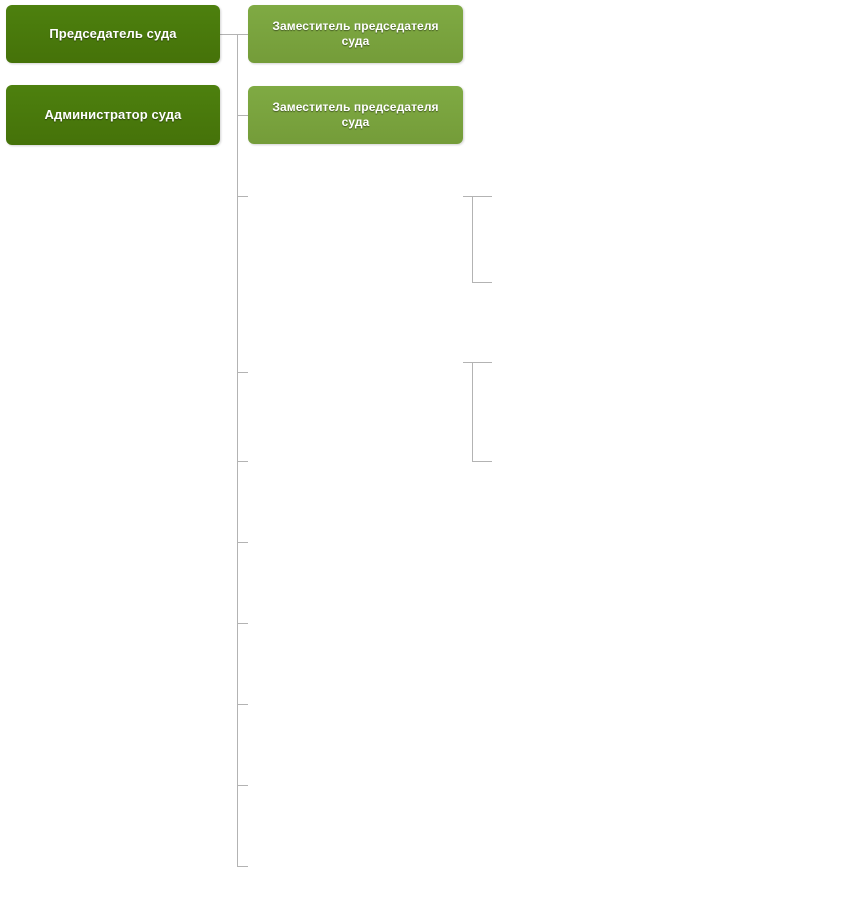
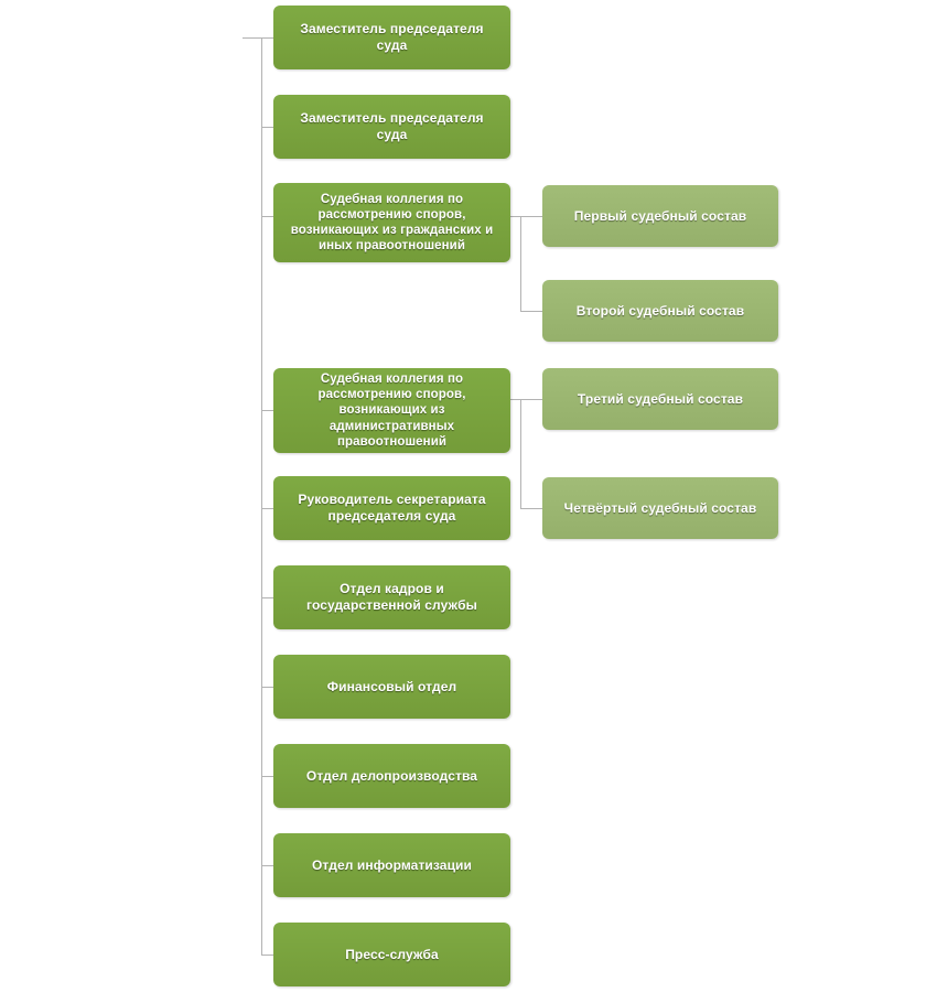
- Председатель суда
- Администратор суда
  Заместитель председателя суда
  Заместитель председателя суда
+ Судебная коллегия по рассмотрению споров, возникающих из гражданских и иных правоотношений
+ Судебная коллегия по рассмотрению споров, возникающих из административных правоотношений
+ Руководитель секретариата председателя суда
+ Отдел кадров и государственной службы
+ Финансовый отдел
+ Отдел делопроизводства
+ Отдел информатизации
+ Пресс-служба
+ Первый судебный состав
+ Второй судебный состав
+ Третий судебный состав
+ Четвёртый судебный состав
